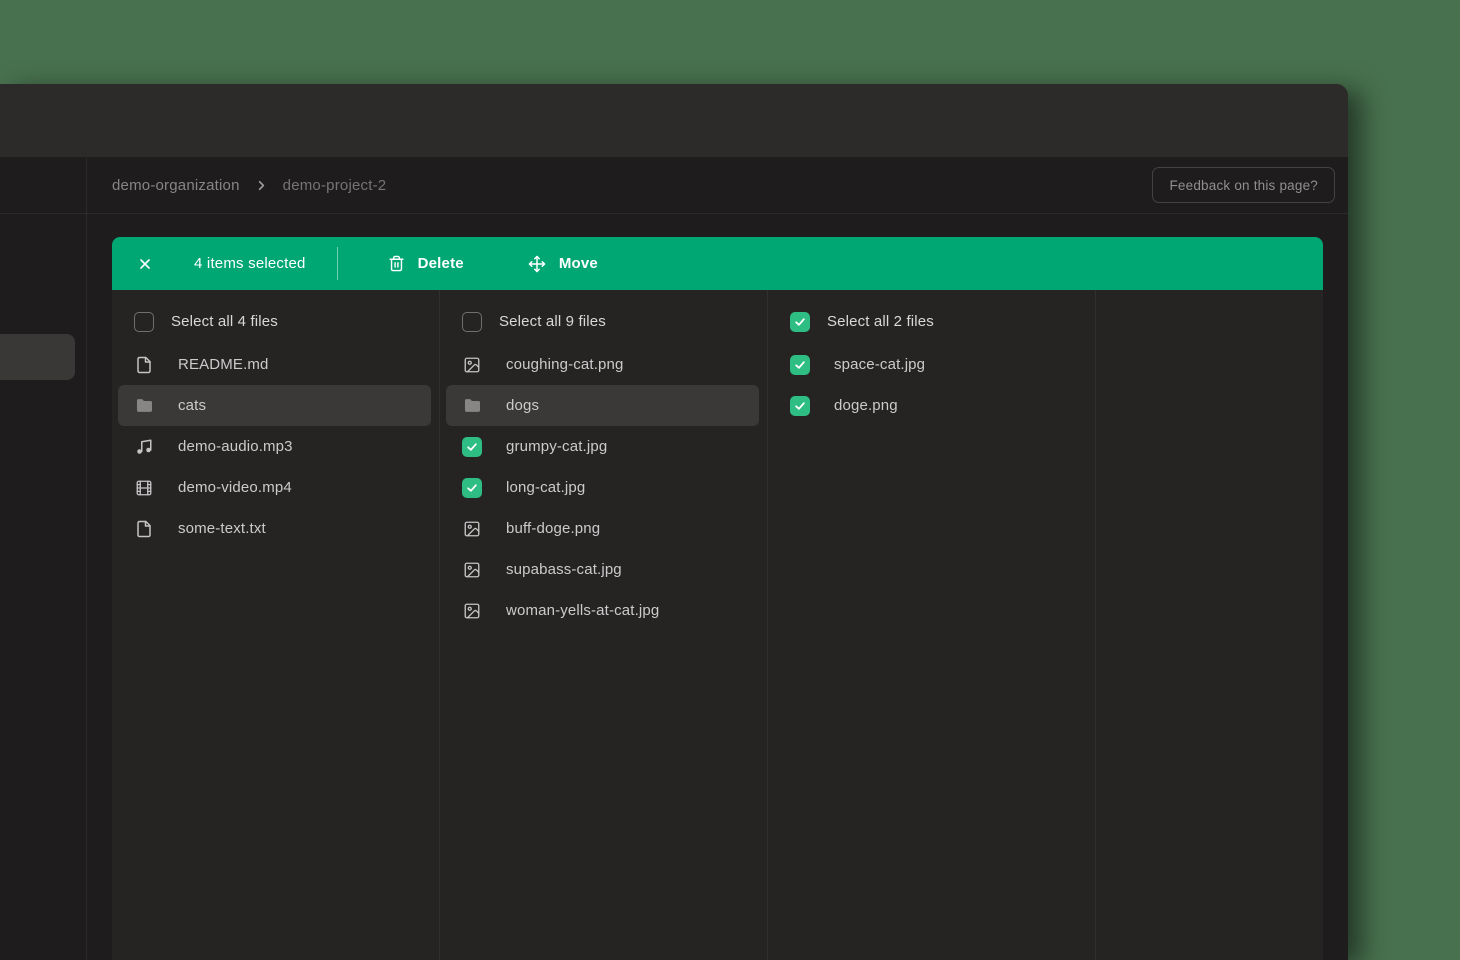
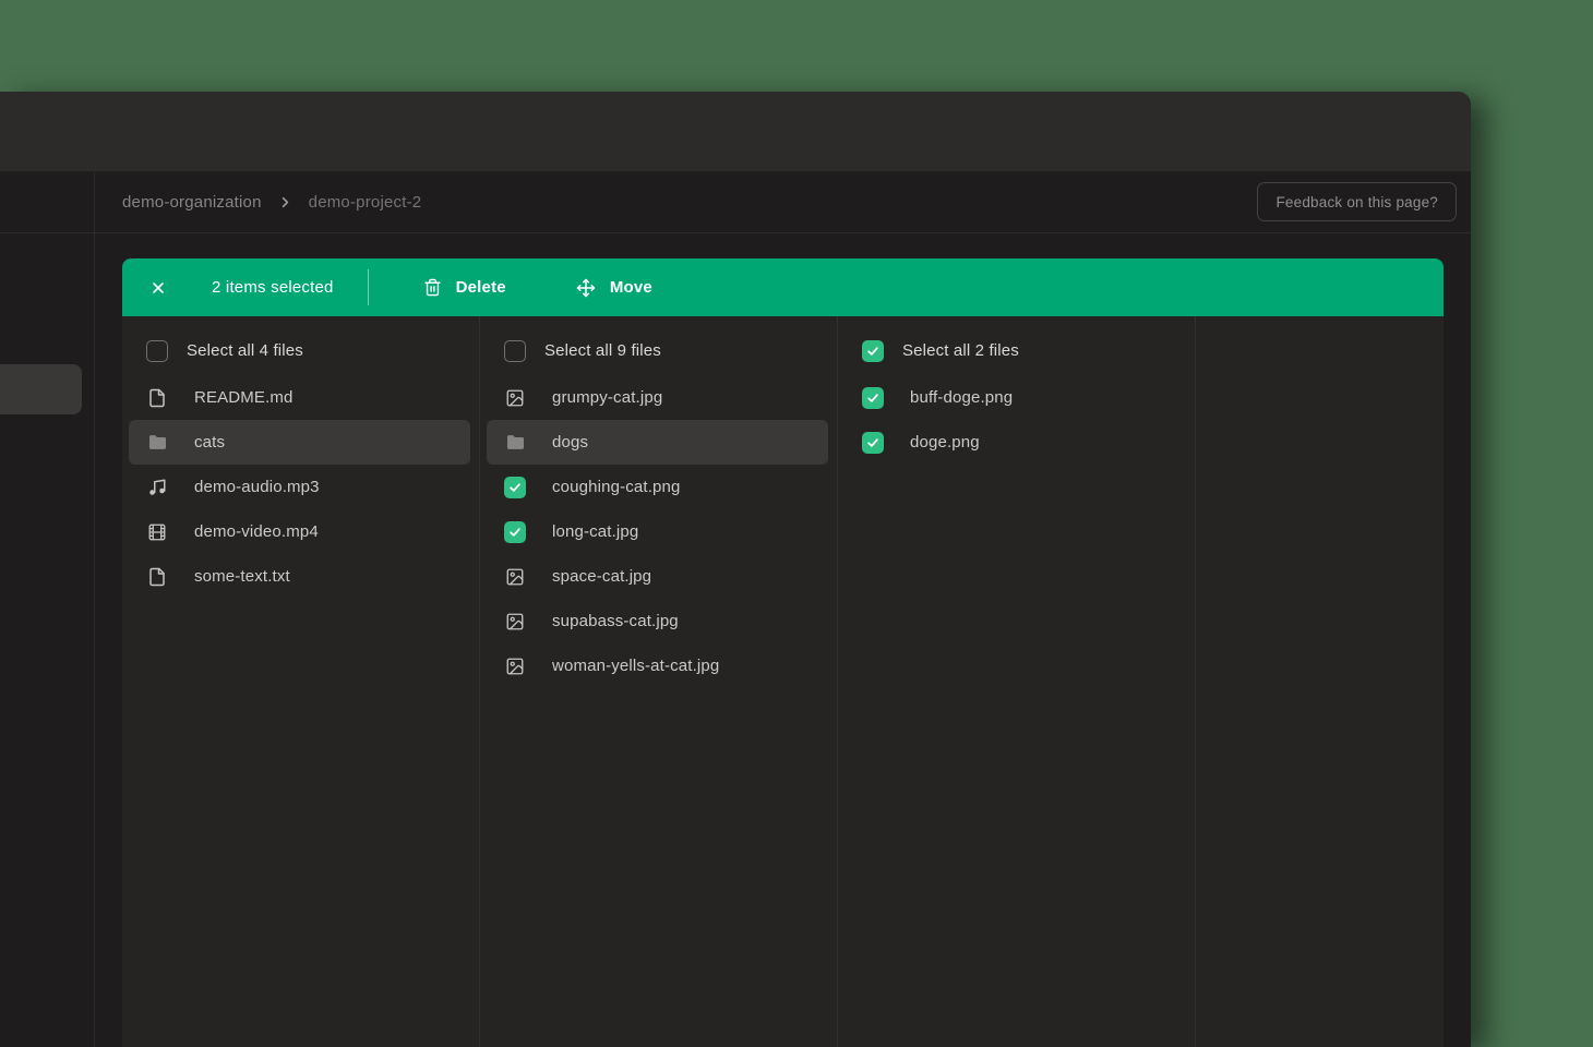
  demo-organization
  demo-project-2
  Feedback on this page?
- 4 items selected
+ 2 items selected
  Delete
  Move
  Select all 4 files
  README.md
  cats
  demo-audio.mp3
  demo-video.mp4
  some-text.txt
  Select all 9 files
- coughing-cat.png
+ grumpy-cat.jpg
  dogs
- grumpy-cat.jpg
+ coughing-cat.png
  long-cat.jpg
- buff-doge.png
+ space-cat.jpg
  supabass-cat.jpg
  woman-yells-at-cat.jpg
  Select all 2 files
- space-cat.jpg
+ buff-doge.png
  doge.png
